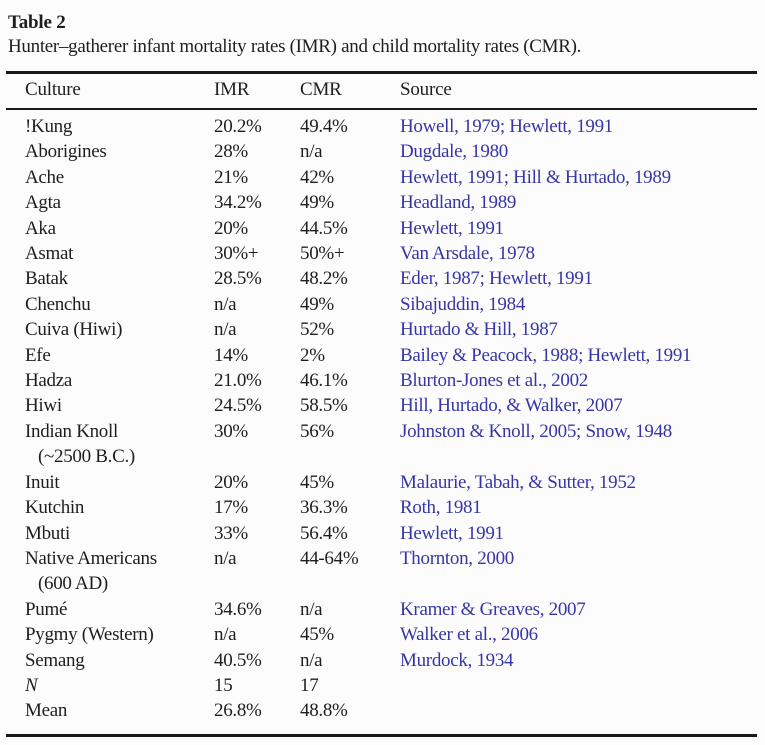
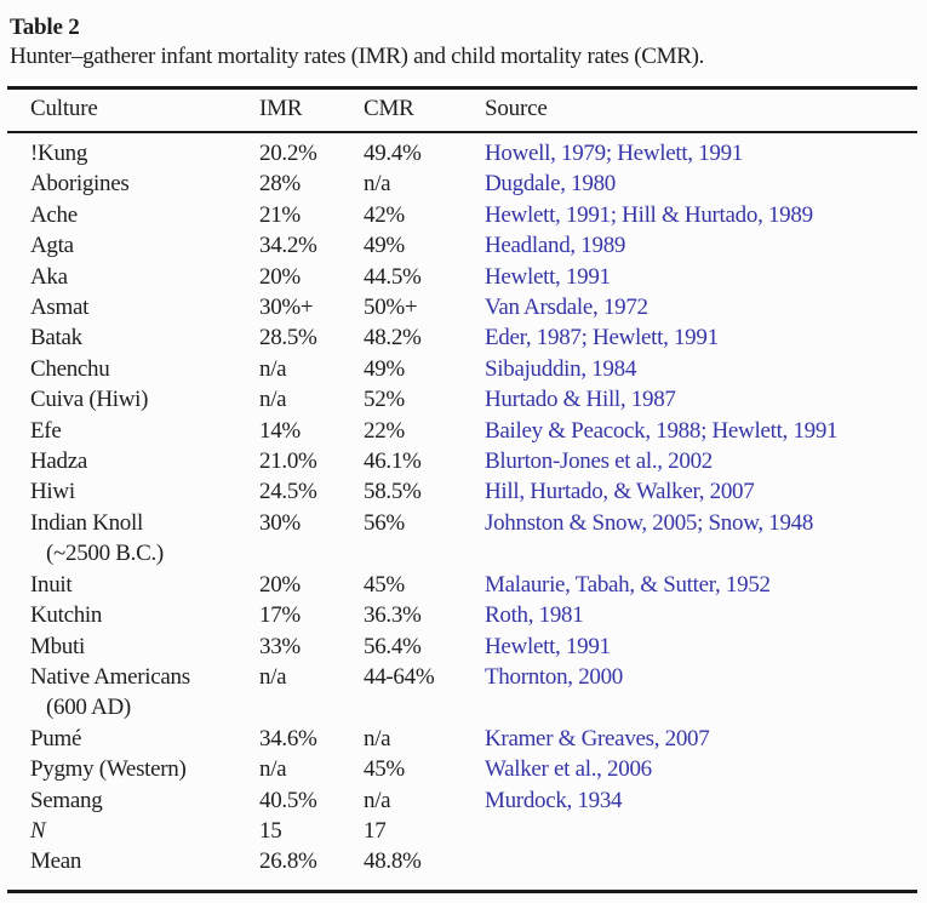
  Table 2
  Hunter–gatherer infant mortality rates (IMR) and child mortality rates (CMR).
  Culture	IMR	CMR	Source
  !Kung	20.2%	49.4%	Howell, 1979; Hewlett, 1991
  Aborigines	28%	n/a	Dugdale, 1980
  Ache	21%	42%	Hewlett, 1991; Hill & Hurtado, 1989
  Agta	34.2%	49%	Headland, 1989
  Aka	20%	44.5%	Hewlett, 1991
- Asmat	30%+	50%+	Van Arsdale, 1978
+ Asmat	30%+	50%+	Van Arsdale, 1972
  Batak	28.5%	48.2%	Eder, 1987; Hewlett, 1991
  Chenchu	n/a	49%	Sibajuddin, 1984
  Cuiva (Hiwi)	n/a	52%	Hurtado & Hill, 1987
- Efe	14%	2%	Bailey & Peacock, 1988; Hewlett, 1991
+ Efe	14%	22%	Bailey & Peacock, 1988; Hewlett, 1991
  Hadza	21.0%	46.1%	Blurton-Jones et al., 2002
  Hiwi	24.5%	58.5%	Hill, Hurtado, & Walker, 2007
- Indian Knoll (~2500 B.C.)	30%	56%	Johnston & Knoll, 2005; Snow, 1948
+ Indian Knoll (~2500 B.C.)	30%	56%	Johnston & Snow, 2005; Snow, 1948
  Inuit	20%	45%	Malaurie, Tabah, & Sutter, 1952
  Kutchin	17%	36.3%	Roth, 1981
  Mbuti	33%	56.4%	Hewlett, 1991
  Native Americans (600 AD)	n/a	44-64%	Thornton, 2000
  Pumé	34.6%	n/a	Kramer & Greaves, 2007
  Pygmy (Western)	n/a	45%	Walker et al., 2006
  Semang	40.5%	n/a	Murdock, 1934
  N	15	17
  Mean	26.8%	48.8%
